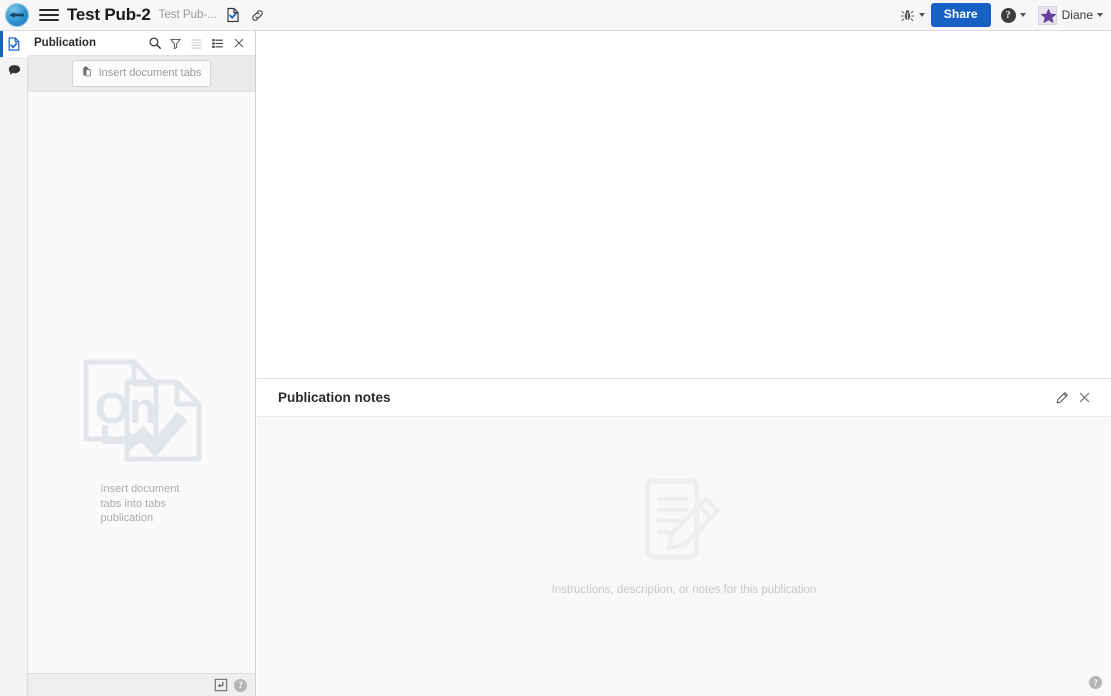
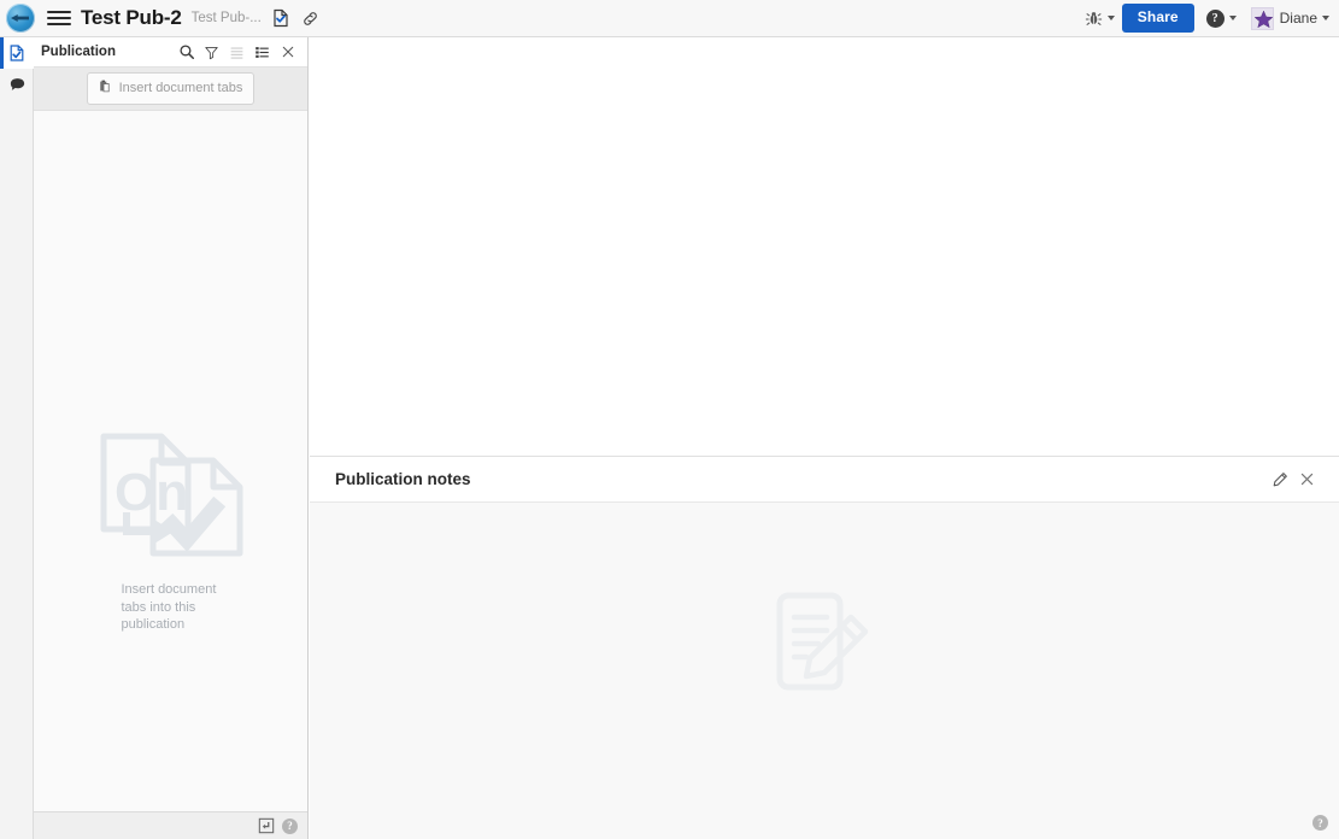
  Test Pub-2
  Test Pub-...
  Share
  ?
  Diane
  Publication
  Insert document tabs
  On
- Insert document tabs into tabs publication
+ Insert document tabs into this publication
  ?
  Publication notes
- Instructions, description, or notes for this publication
  ?
